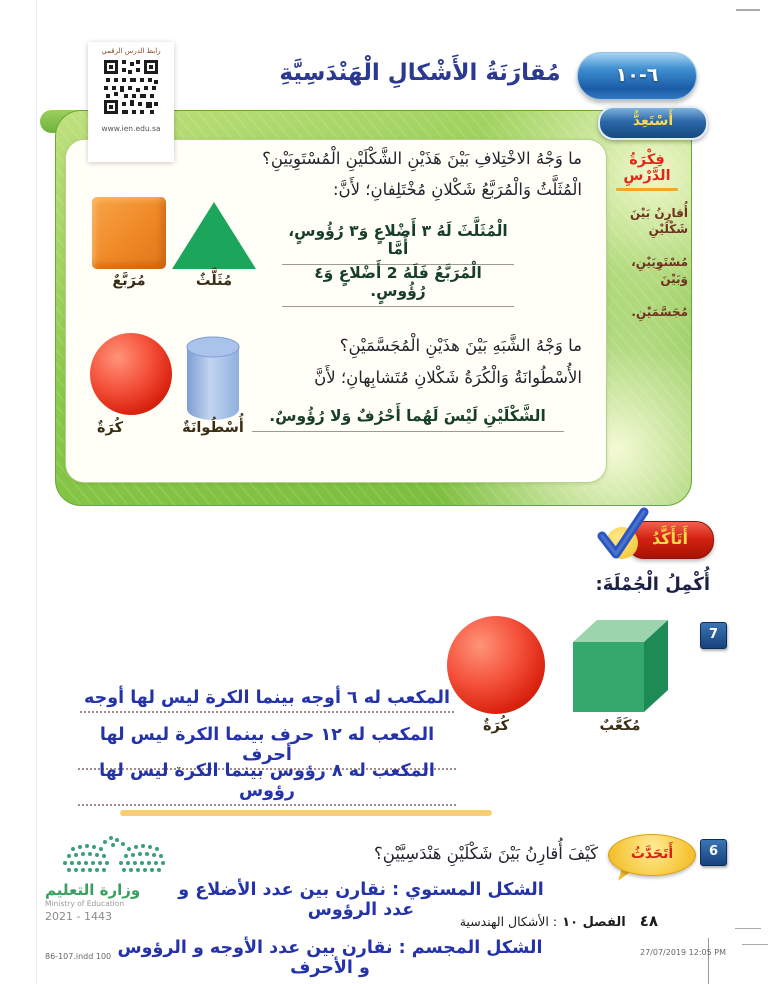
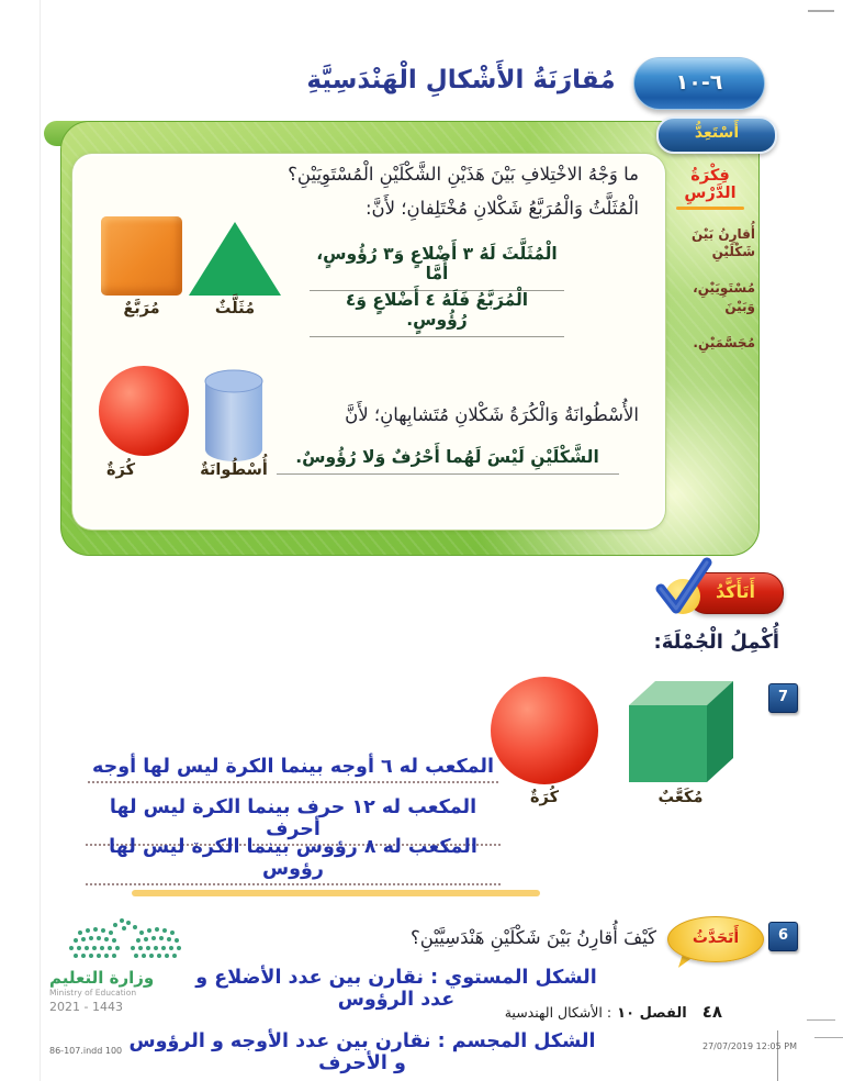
- رابط الدرس الرقمي
- www.ien.edu.sa
  ٦-١٠
  مُقارَنَةُ الأَشْكالِ الْهَنْدَسِيَّةِ
  أَسْتَعِدُّ
  فِكْرَةُ الدَّرْسِ
  أُقارِنُ بَيْنَ شَكْلَيْنِ
  مُسْتَوِيَيْنِ، وَبَيْنَ
  مُجَسَّمَيْنِ.
  ما وَجْهُ الاخْتِلافِ بَيْنَ هَذَيْنِ الشَّكْلَيْنِ الْمُسْتَوِيَيْنِ؟
  الْمُثَلَّثُ وَالْمُرَبَّعُ شَكْلانِ مُخْتَلِفانِ؛ لأَنَّ:
  الْمُثَلَّثَ لَهُ ٣ أَضْلاعٍ وَ٣ رُؤُوسٍ، أَمَّا
- الْمُرَبَّعُ فَلَهُ 2 أَضْلاعٍ وَ٤ رُؤُوسٍ.
+ الْمُرَبَّعُ فَلَهُ ٤ أَضْلاعٍ وَ٤ رُؤُوسٍ.
  مُرَبَّعٌ
  مُثَلَّثٌ
- ما وَجْهُ الشَّبَهِ بَيْنَ هذَيْنِ الْمُجَسَّمَيْنِ؟
  الأُسْطُوانَةُ وَالْكُرَةُ شَكْلانِ مُتَشابِهانِ؛ لأَنَّ
  الشَّكْلَيْنِ لَيْسَ لَهُما أَحْرُفٌ وَلا رُؤُوسٌ.
  كُرَةٌ
  أُسْطُوانَةٌ
  أَتَأَكَّدُ
  أُكْمِلُ الْجُمْلَةَ:
  7
  مُكَعَّبٌ
  كُرَةٌ
  المكعب له ٦ أوجه بينما الكرة ليس لها أوجه
  المكعب له ١٢ حرف بينما الكرة ليس لها أحرف
  المكعب له ٨ رؤوس بينما الكرة ليس لها رؤوس
  6
  أَتَحَدَّثُ
  كَيْفَ أُقارِنُ بَيْنَ شَكْلَيْنِ هَنْدَسِيَّيْنِ؟
  الشكل المستوي : نقارن بين عدد الأضلاع و عدد الرؤوس
  ٤٨الفصل ١٠ : الأشكال الهندسية
  الشكل المجسم : نقارن بين عدد الأوجه و الرؤوس و الأحرف
  وزارة التعليم
  Ministry of Education
  2021 - 1443
  86-107.indd 100
  27/07/2019 12:05 PM
